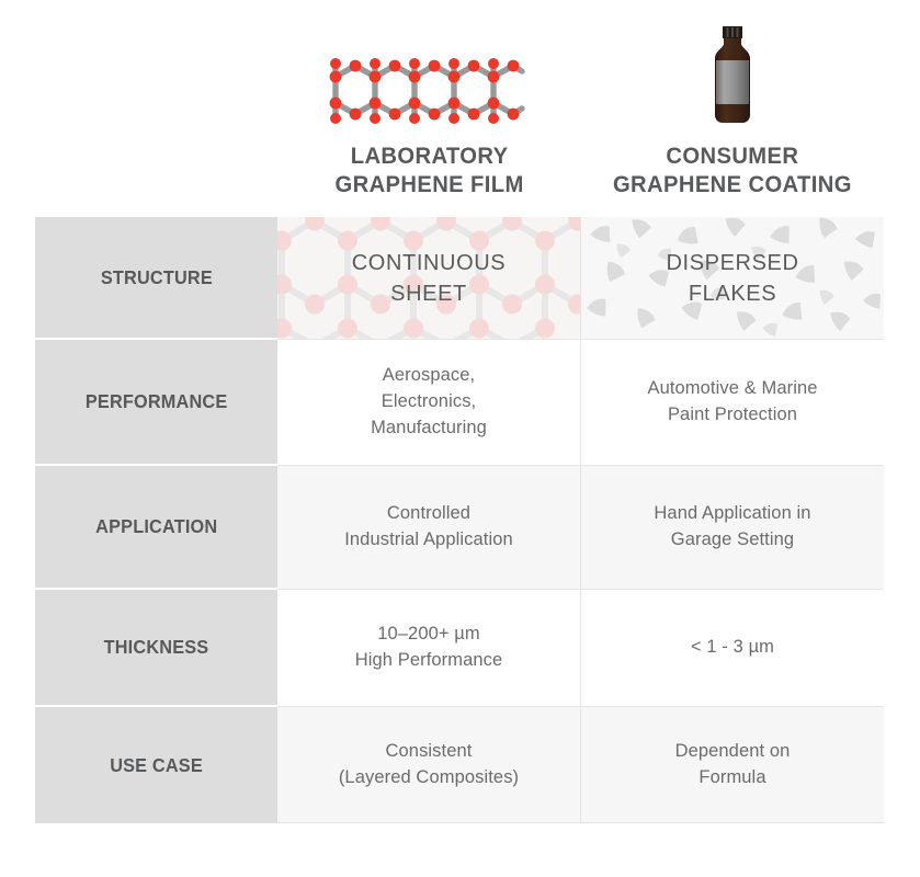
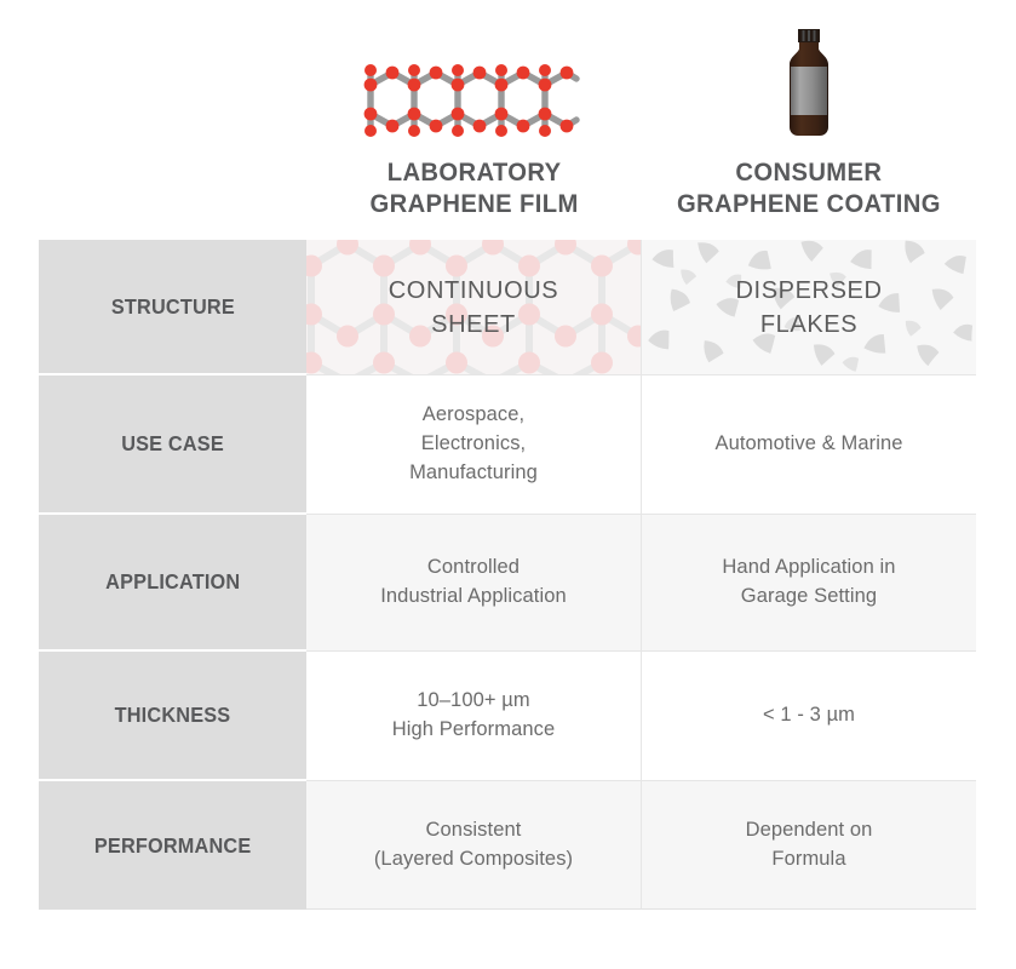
  LABORATORY
  GRAPHENE FILM
  CONSUMER
  GRAPHENE COATING
  STRUCTURE
  CONTINUOUS
  SHEET
  DISPERSED
  FLAKES
- PERFORMANCE
+ USE CASE
  Aerospace,
  Electronics,
  Manufacturing
  Automotive & Marine
- Paint Protection
  APPLICATION
  Controlled
  Industrial Application
  Hand Application in
  Garage Setting
  THICKNESS
- 10–200+ µm
+ 10–100+ µm
  High Performance
  < 1 - 3 µm
- USE CASE
+ PERFORMANCE
  Consistent
  (Layered Composites)
  Dependent on
  Formula
